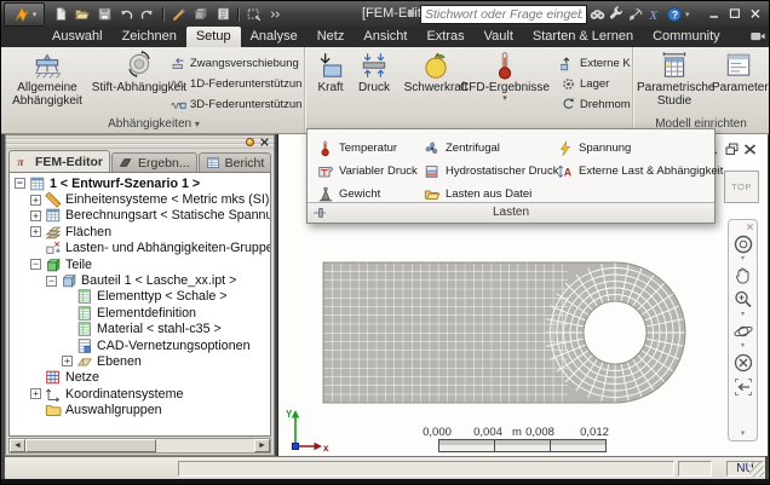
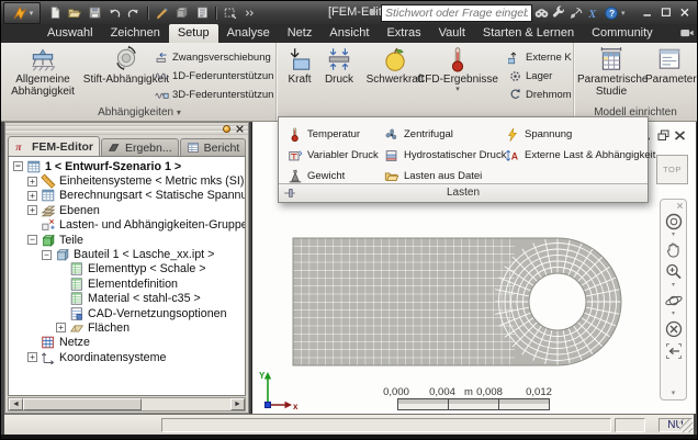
  ▶
  Stichwort oder Frage eingeb
  X
  ?
  Auswahl
  Zeichnen
  Setup
  Analyse
  Netz
  Ansicht
  Extras
  Vault
  Starten & Lernen
  Community
  Allgemeine Abhängigkeit
  Stift-Abhängigkeit
  Zwangsverschiebung
  1D-Federunterstützun
  3D-Federunterstützun
  Abhängigkeiten ▾
  Kraft
  Druck
  Schwerkraft
  CFD-Ergebnisse
  Lager
  Drehmom
  Parametrische Studie
  Parameter
  Modell einrichten
  π
  FEM-Editor
  Ergebn...
  Bericht
  −
  1 < Entwurf-Szenario 1 >
  +
  Einheitensysteme < Metric mks (SI)
  +
  Berechnungsart < Statische Spannu
  +
- Flächen
+ Ebenen
  Lasten- und Abhängigkeiten-Gruppe
  −
  Teile
  −
  Bauteil 1 < Lasche_xx.ipt >
  Elementtyp < Schale >
  Elementdefinition
  Material < stahl-c35 >
  CAD-Vernetzungsoptionen
  +
- Ebenen
+ Flächen
  Netze
  +
  Koordinatensysteme
- Auswahlgruppen
  TOP
  Y
  x
  0,000
  0,004
  m
  0,008
  0,012
  Temperatur
  Variabler Druck
  Gewicht
  Zentrifugal
  Hydrostatischer Druck
  Lasten aus Datei
  Spannung
  A
  Externe Last & Abhängigkeit
  Lasten
